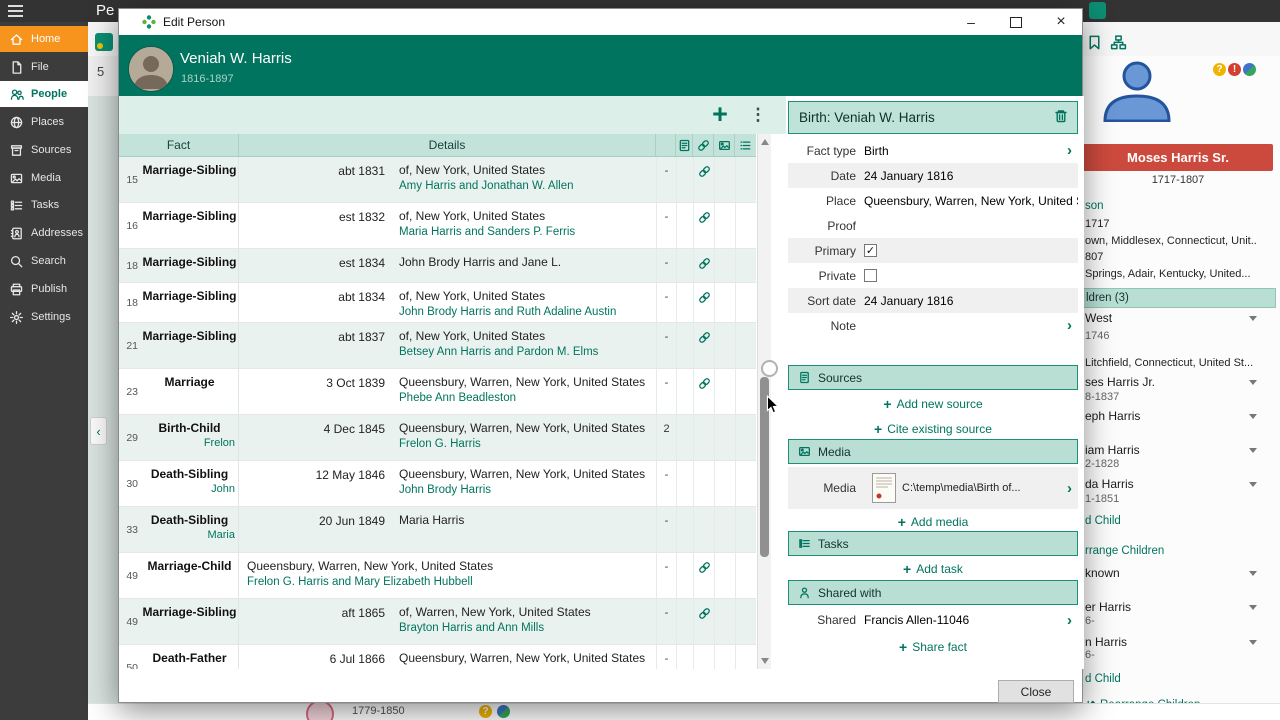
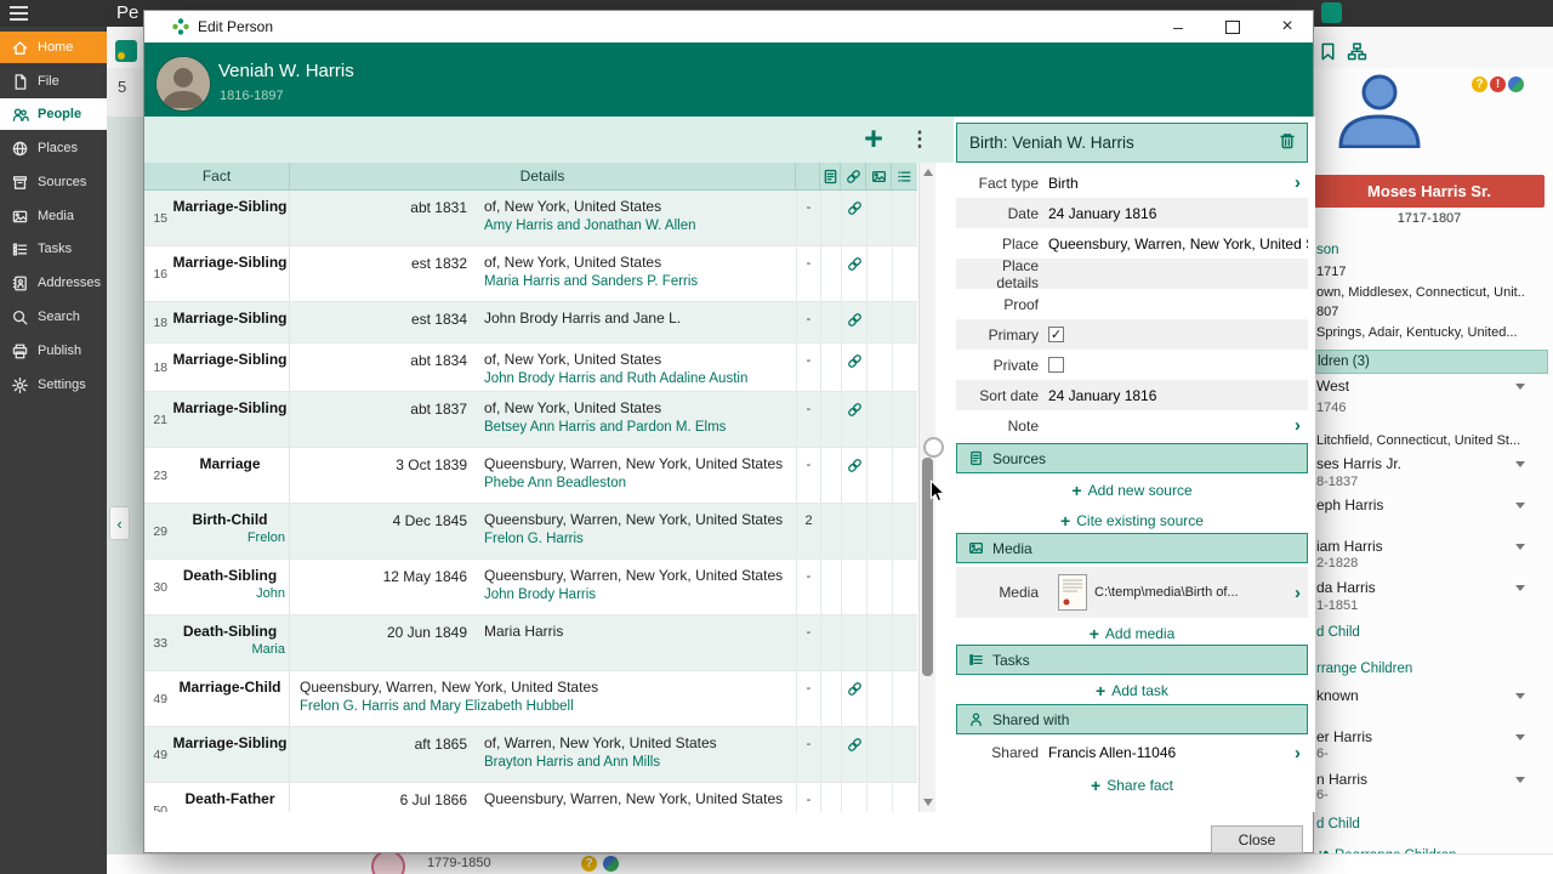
  Pe
  Home
  File
  People
  Places
  Sources
  Media
  Tasks
  Addresses
  Search
  Publish
  Settings
  5
  ‹
  ?
  !
  Moses Harris Sr.
  1717-1807
  son
  1717
  own, Middlesex, Connecticut, Unit..
  807
  Springs, Adair, Kentucky, United...
  ldren (3)
  West
  1746
  Litchfield, Connecticut, United St...
  ses Harris Jr.
  8-1837
  eph Harris
  iam Harris
  2-1828
  da Harris
  1-1851
  d Child
  rrange Children
  known
  er Harris
  6-
  n Harris
  6-
  d Child
  1779-1850
  ?
  Edit Person
  –
  ×
  Veniah W. Harris
  1816-1897
  +
  ⋮
  Fact
  Details
  15
  Marriage-Sibling
  abt 1831
  of, New York, United States
  Amy Harris and Jonathan W. Allen
  -
  16
  Marriage-Sibling
  est 1832
  of, New York, United States
  Maria Harris and Sanders P. Ferris
  -
  18
  Marriage-Sibling
  est 1834
  John Brody Harris and Jane L.
  -
  18
  Marriage-Sibling
  abt 1834
  of, New York, United States
  John Brody Harris and Ruth Adaline Austin
  -
  21
  Marriage-Sibling
  abt 1837
  of, New York, United States
  Betsey Ann Harris and Pardon M. Elms
  -
  23
  Marriage
  3 Oct 1839
  Queensbury, Warren, New York, United States
  Phebe Ann Beadleston
  -
  29
  Birth-Child
  Frelon
  4 Dec 1845
  Queensbury, Warren, New York, United States
  Frelon G. Harris
  2
  30
  Death-Sibling
  John
  12 May 1846
  Queensbury, Warren, New York, United States
  John Brody Harris
  -
  33
  Death-Sibling
  Maria
  20 Jun 1849
  Maria Harris
  -
  49
  Marriage-Child
  Queensbury, Warren, New York, United States
  Frelon G. Harris and Mary Elizabeth Hubbell
  -
  49
  Marriage-Sibling
  aft 1865
  of, Warren, New York, United States
  Brayton Harris and Ann Mills
  -
  50
  Death-Father
  6 Jul 1866
  Queensbury, Warren, New York, United States
  -
  Birth: Veniah W. Harris
  Fact type
  Birth
  ›
  Date
  24 January 1816
  Place
  Queensbury, Warren, New York, United
+ Place details
  Proof
  Primary
  ✓
  Private
  Sort date
  24 January 1816
  Note
  ›
  Sources
  +
  Add new source
  +
  Cite existing source
  Media
  Media
  C:\temp\media\Birth of...
  ›
  +
  Add media
  Tasks
  +
  Add task
  Shared with
  Shared
  Francis Allen-11046
  ›
  +
  Share fact
  Close
